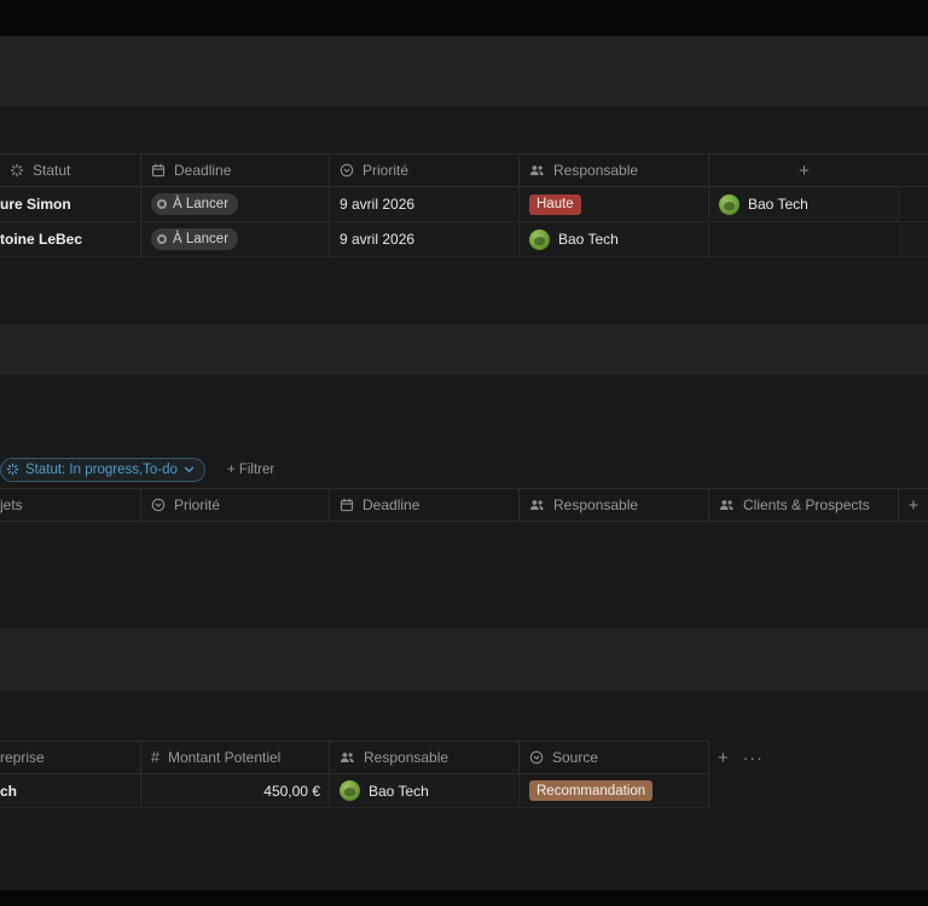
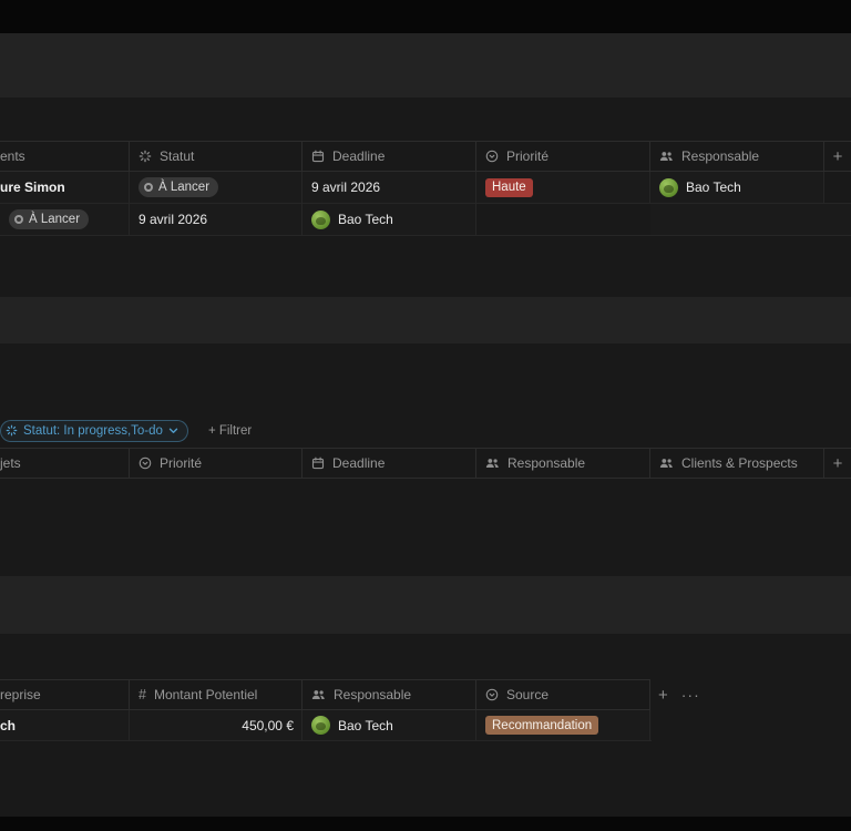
+ ents
  Statut
  Deadline
  Priorité
  Responsable
  +
  ure Simon
  À Lancer
  9 avril 2026
  Haute
  Bao Tech
- toine LeBec
  À Lancer
  9 avril 2026
  Bao Tech
  Statut: In progress,To-do
  + Filtrer
  jets
  Priorité
  Deadline
  Responsable
  Clients & Prospects
  +
  reprise
  #
  Montant Potentiel
  Responsable
  Source
  +
  ···
  ch
  450,00 €
  Bao Tech
  Recommandation
